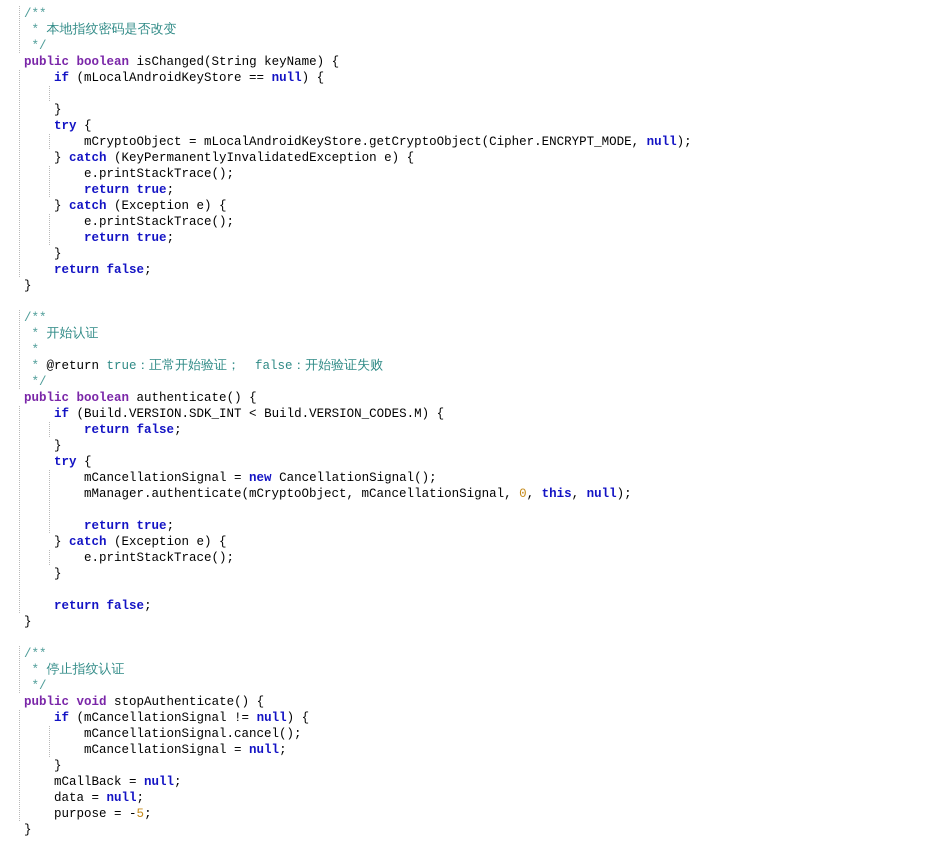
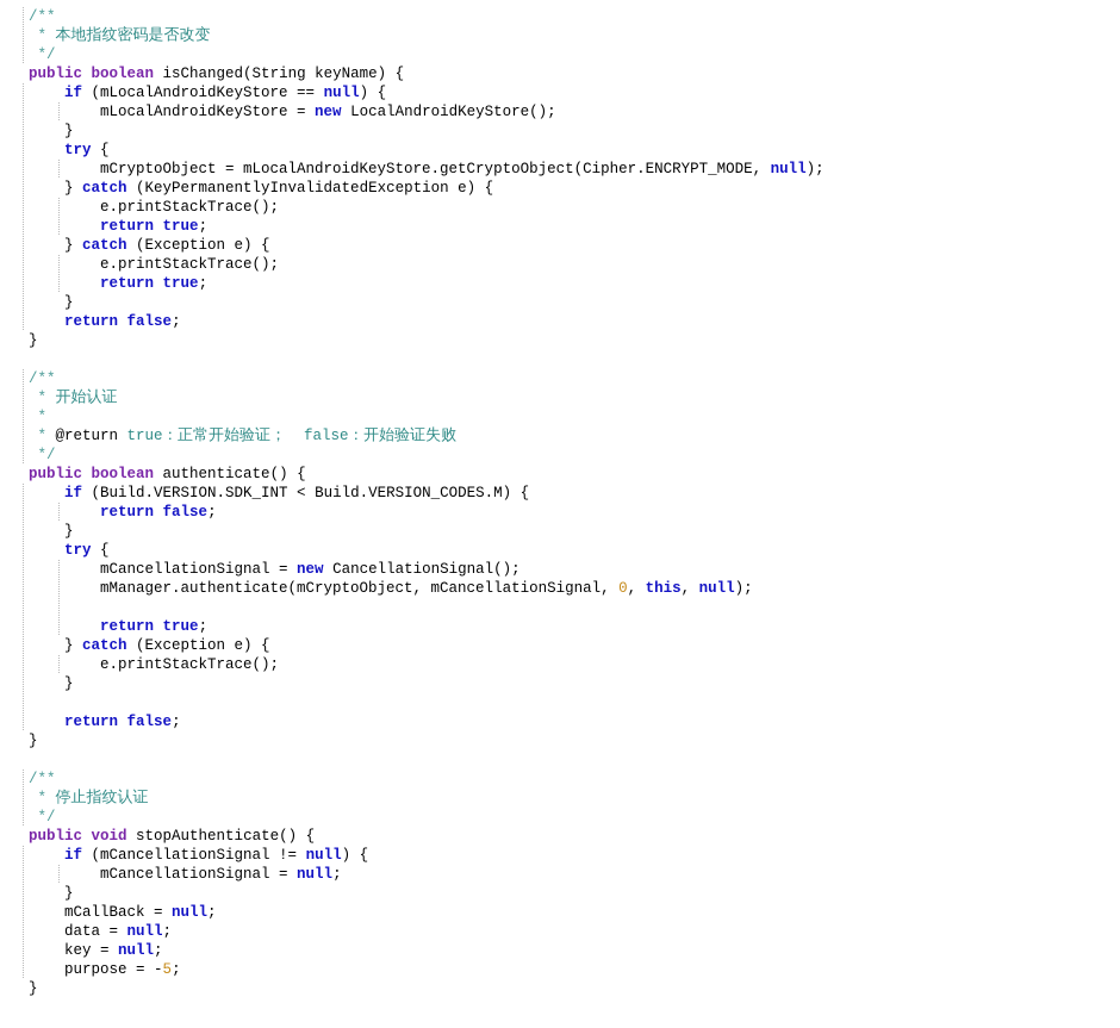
  /**
  * 本地指纹密码是否改变
  */
  public boolean isChanged(String keyName) {
  if (mLocalAndroidKeyStore == null) {
+ mLocalAndroidKeyStore = new LocalAndroidKeyStore();
  }
  try {
  mCryptoObject = mLocalAndroidKeyStore.getCryptoObject(Cipher.ENCRYPT_MODE, null);
  } catch (KeyPermanentlyInvalidatedException e) {
  e.printStackTrace();
  return true;
  } catch (Exception e) {
  e.printStackTrace();
  return true;
  }
  return false;
  }
  /**
  * 开始认证
  *
  * @return true：正常开始验证； false：开始验证失败
  */
  public boolean authenticate() {
  if (Build.VERSION.SDK_INT < Build.VERSION_CODES.M) {
  return false;
  }
  try {
  mCancellationSignal = new CancellationSignal();
  mManager.authenticate(mCryptoObject, mCancellationSignal, 0, this, null);
  return true;
  } catch (Exception e) {
  e.printStackTrace();
  }
  return false;
  }
  /**
  * 停止指纹认证
  */
  public void stopAuthenticate() {
  if (mCancellationSignal != null) {
- mCancellationSignal.cancel();
  mCancellationSignal = null;
  }
  mCallBack = null;
  data = null;
+ key = null;
  purpose = -5;
  }
